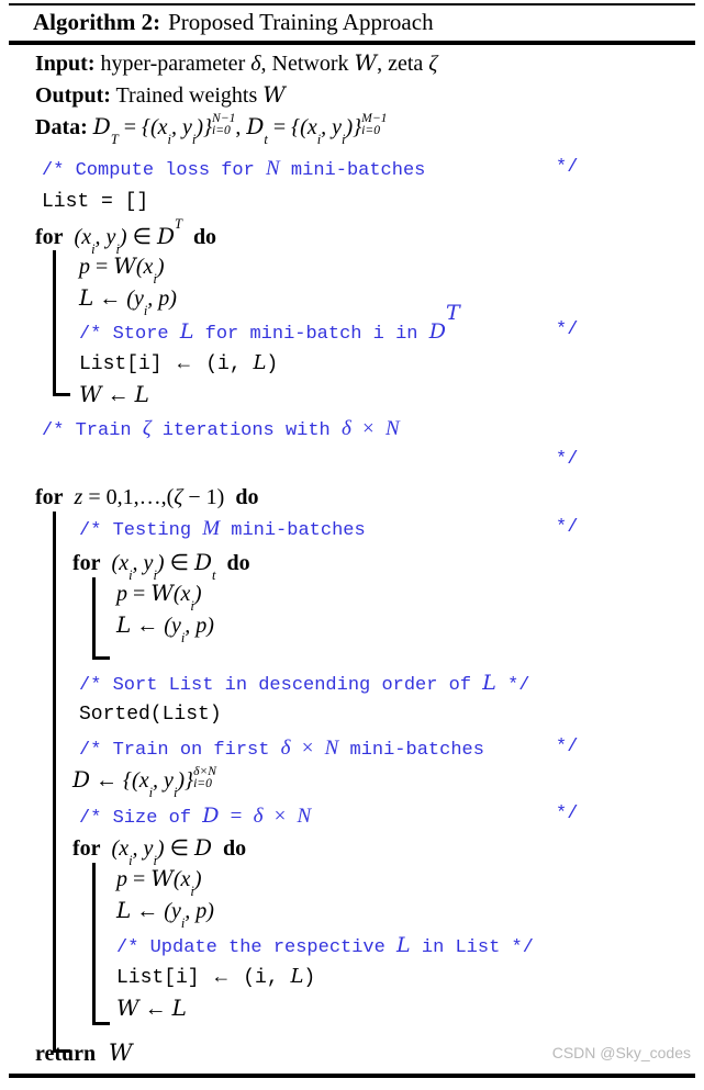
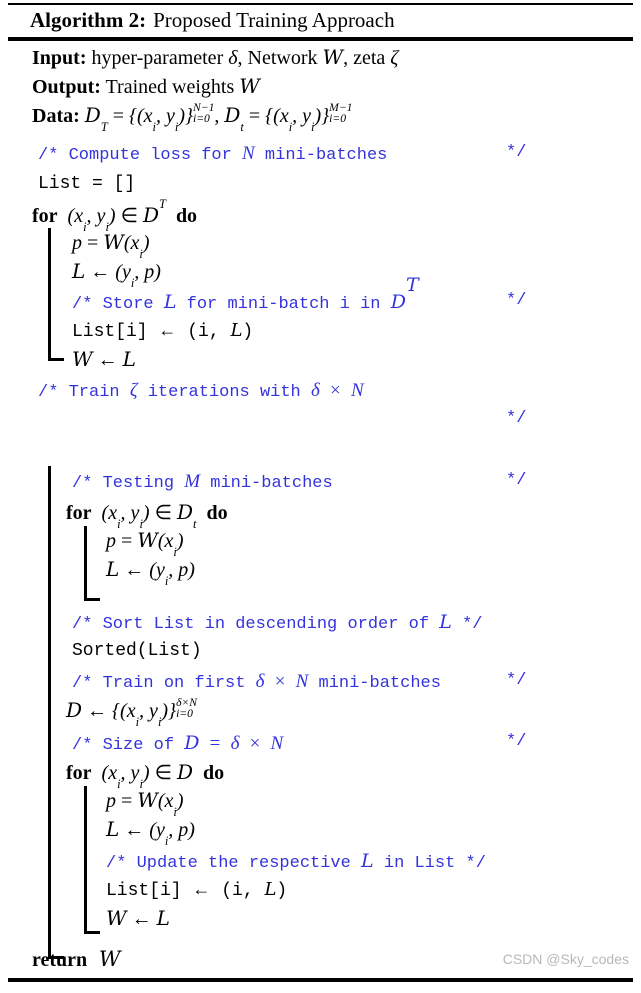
  Algorithm 2: Proposed Training Approach
  Input: hyper-parameter δ, Network W, zeta ζ
  Output: Trained weights W
  Data: DT = {(xi, yi)}N−1
  i=0 , Dt = {(xi, yi)}M−1
  i=0
  /* Compute loss for N mini-batches
  */
  List = []
  for (xi, yi) ∈ DT do
  p = W(xi)
  L ← (yi, p)
  /* Store L for mini-batch i in DT
  */
  List[i] ← (i, L)
  W ← L
  /* Train ζ iterations with δ × N
  */
- for z = 0,1,…,(ζ − 1) do
  /* Testing M mini-batches
  */
  for (xi, yi) ∈ Dt do
  p = W(xi)
  L ← (yi, p)
  /* Sort List in descending order of L */
  Sorted(List)
  /* Train on first δ × N mini-batches
  */
  D ← {(xi, yi)}δ×N
  i=0
  /* Size of D = δ × N
  */
  for (xi, yi) ∈ D do
  p = W(xi)
  L ← (yi, p)
  /* Update the respective L in List */
  List[i] ← (i, L)
  W ← L
  return W
  CSDN @Sky_codes
